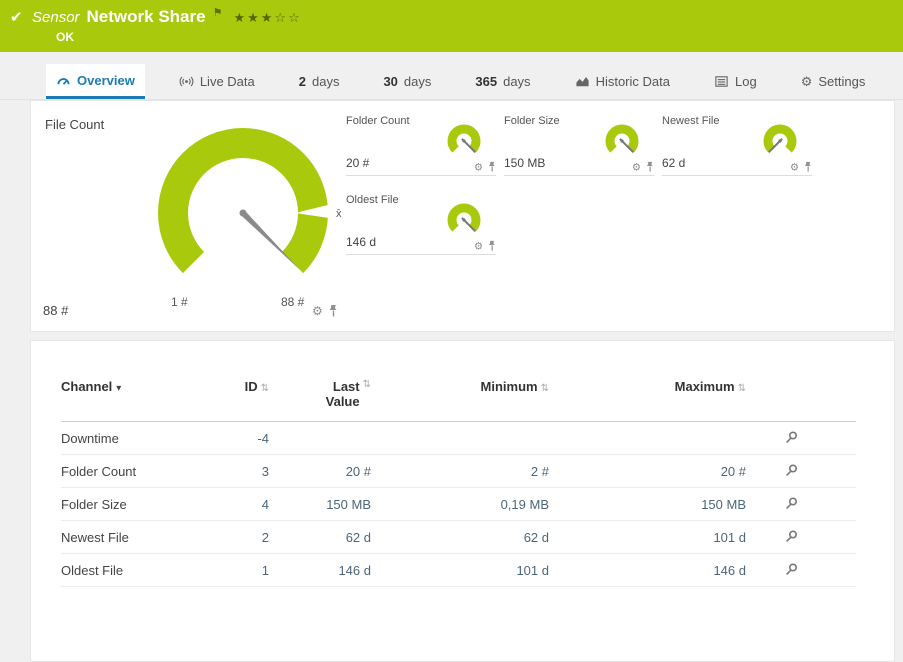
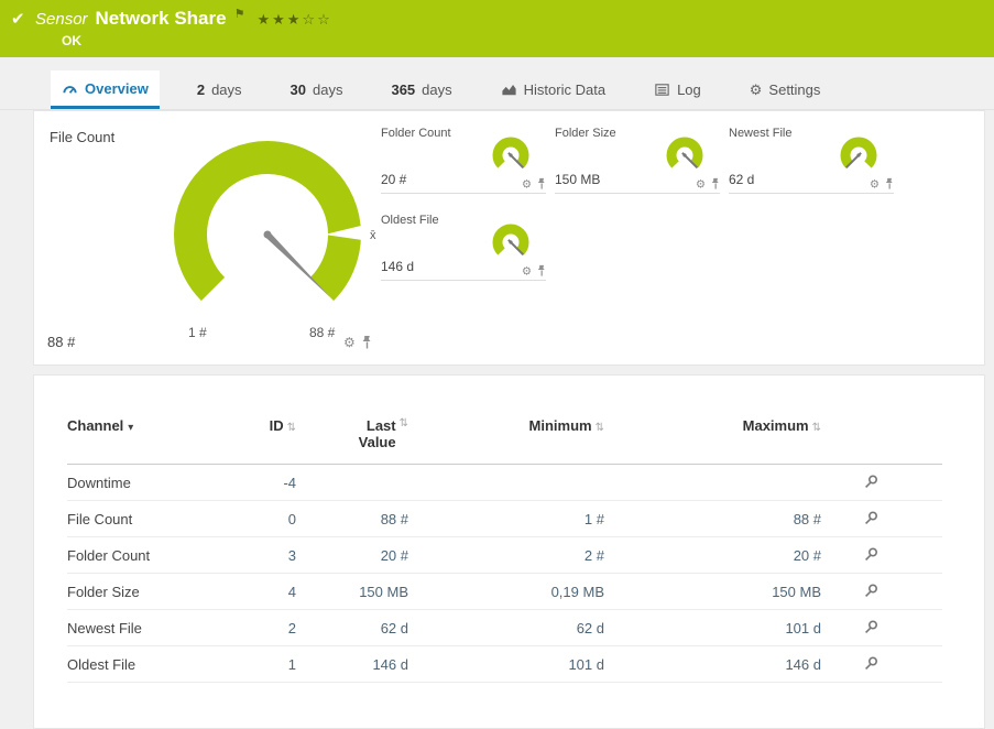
  ✔
  Sensor
  Network Share
  ⚑
  ★★★☆☆
  OK
  Overview
- Live Data
  2
  days
  30
  days
  365
  days
  Historic Data
  Log
  ⚙
  Settings
  File Count
  x̄
  1 #
  88 #
  88 #
  ⚙
  Folder Count
  20 #
  ⚙
  Folder Size
  150 MB
  ⚙
  Newest File
  62 d
  ⚙
  Oldest File
  146 d
  ⚙
  Channel ▾	ID ⇅	Last Value⇅	Minimum ⇅	Maximum ⇅
  Downtime	-4
+ File Count	0	88 #	1 #	88 #
  Folder Count	3	20 #	2 #	20 #
  Folder Size	4	150 MB	0,19 MB	150 MB
  Newest File	2	62 d	62 d	101 d
  Oldest File	1	146 d	101 d	146 d
